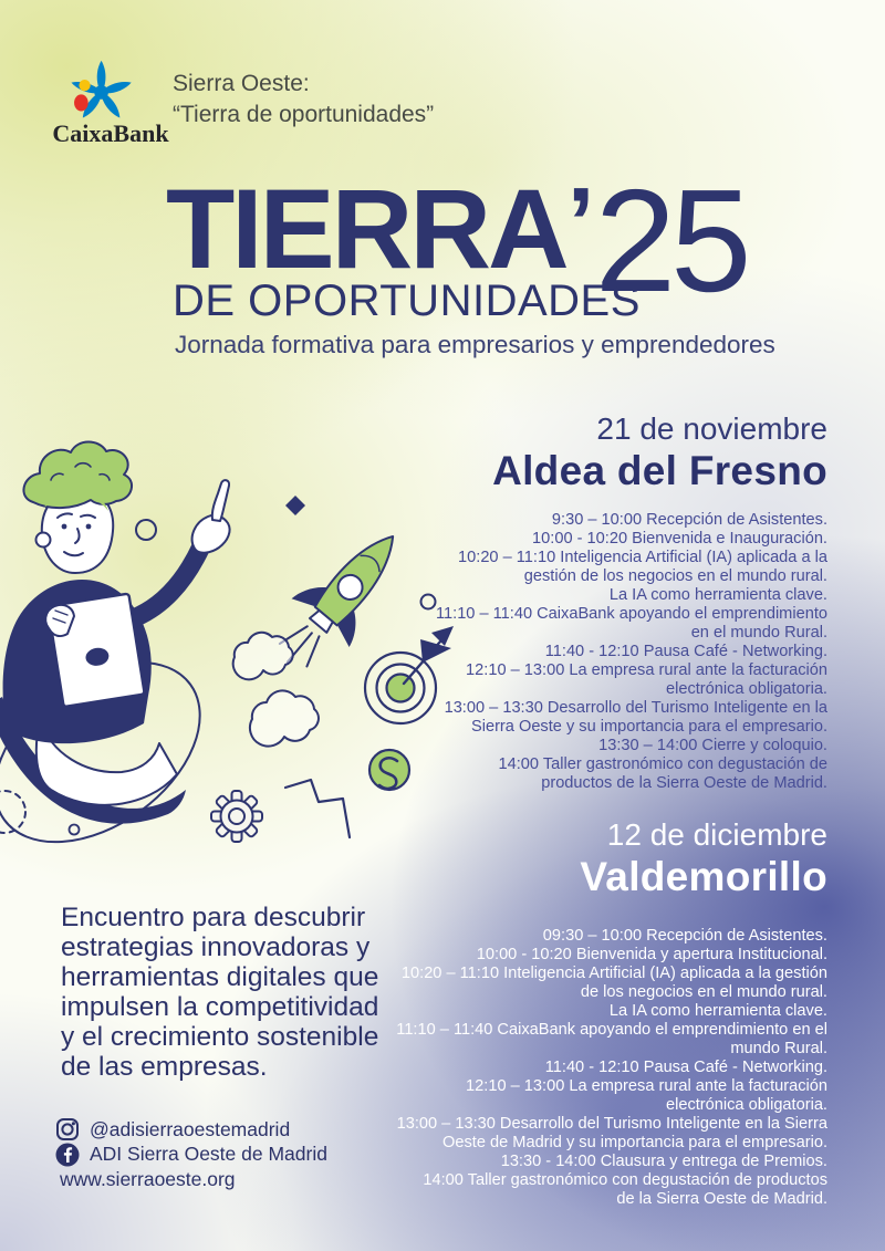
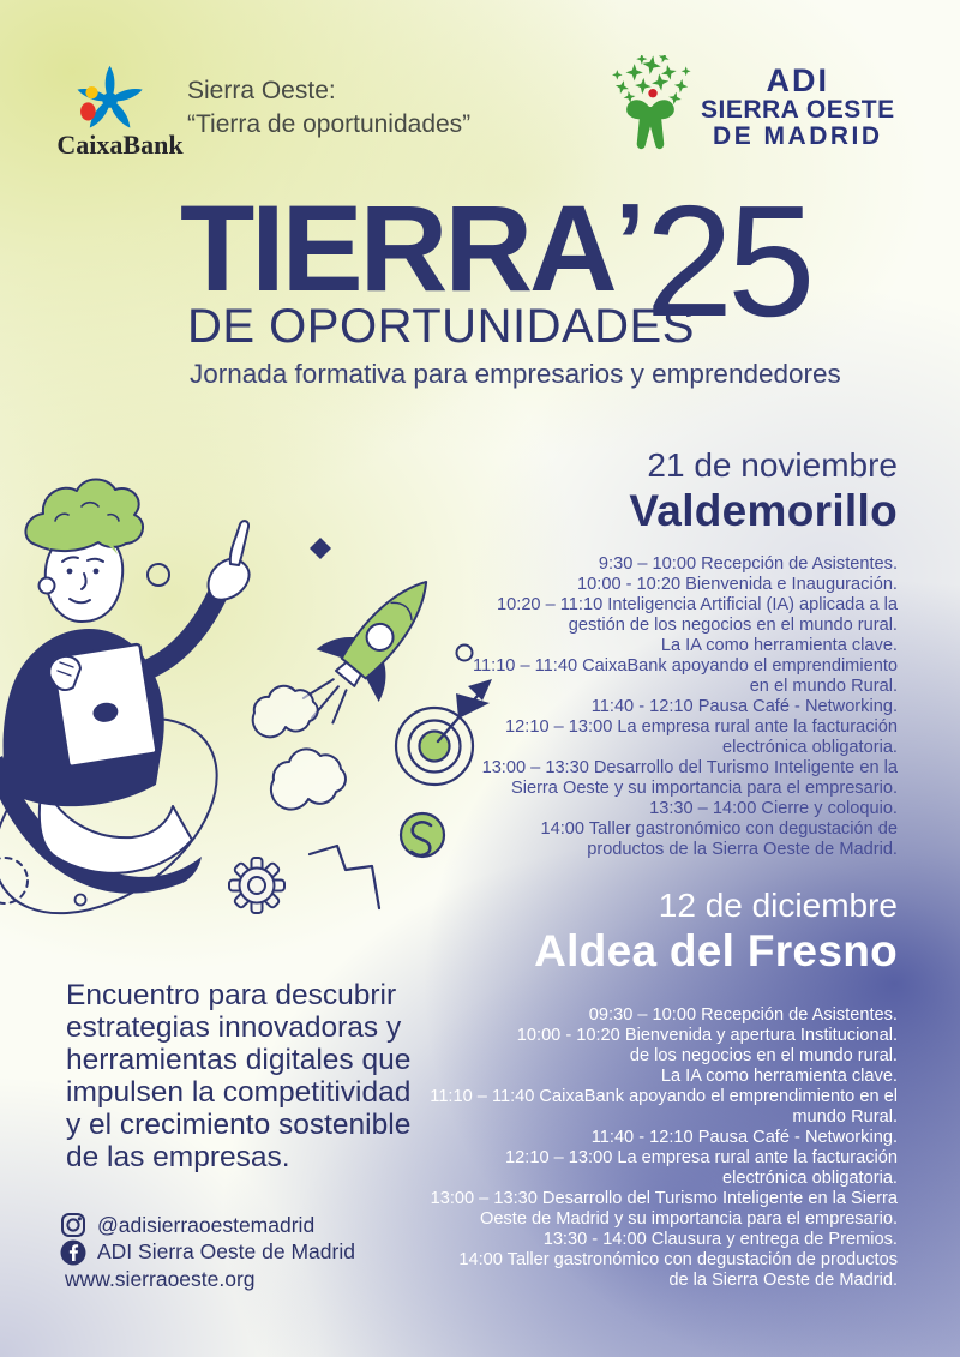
  CaixaBank
  Sierra Oeste:
  “Tierra de oportunidades”
+ ADI
+ SIERRA OESTE
+ DE MADRID
  TIERRA
  ’
  25
  DE OPORTUNIDADES
  Jornada formativa para empresarios y emprendedores
  21 de noviembre
- Aldea del Fresno
+ Valdemorillo
  9:30 – 10:00 Recepción de Asistentes.
  10:00 - 10:20 Bienvenida e Inauguración.
  10:20 – 11:10 Inteligencia Artificial (IA) aplicada a la
  gestión de los negocios en el mundo rural.
  La IA como herramienta clave.
  11:10 – 11:40 CaixaBank apoyando el emprendimiento
  en el mundo Rural.
  11:40 - 12:10 Pausa Café - Networking.
  12:10 – 13:00 La empresa rural ante la facturación
  electrónica obligatoria.
  13:00 – 13:30 Desarrollo del Turismo Inteligente en la
  Sierra Oeste y su importancia para el empresario.
  13:30 – 14:00 Cierre y coloquio.
  14:00 Taller gastronómico con degustación de
  productos de la Sierra Oeste de Madrid.
  12 de diciembre
- Valdemorillo
+ Aldea del Fresno
  09:30 – 10:00 Recepción de Asistentes.
  10:00 - 10:20 Bienvenida y apertura Institucional.
- 10:20 – 11:10 Inteligencia Artificial (IA) aplicada a la gestión
  de los negocios en el mundo rural.
  La IA como herramienta clave.
  11:10 – 11:40 CaixaBank apoyando el emprendimiento en el
  mundo Rural.
  11:40 - 12:10 Pausa Café - Networking.
  12:10 – 13:00 La empresa rural ante la facturación
  electrónica obligatoria.
  13:00 – 13:30 Desarrollo del Turismo Inteligente en la Sierra
  Oeste de Madrid y su importancia para el empresario.
  13:30 - 14:00 Clausura y entrega de Premios.
  14:00 Taller gastronómico con degustación de productos
  de la Sierra Oeste de Madrid.
  Encuentro para descubrir
  estrategias innovadoras y
  herramientas digitales que
  impulsen la competitividad
  y el crecimiento sostenible
  de las empresas.
  @adisierraoestemadrid
  ADI Sierra Oeste de Madrid
  www.sierraoeste.org
